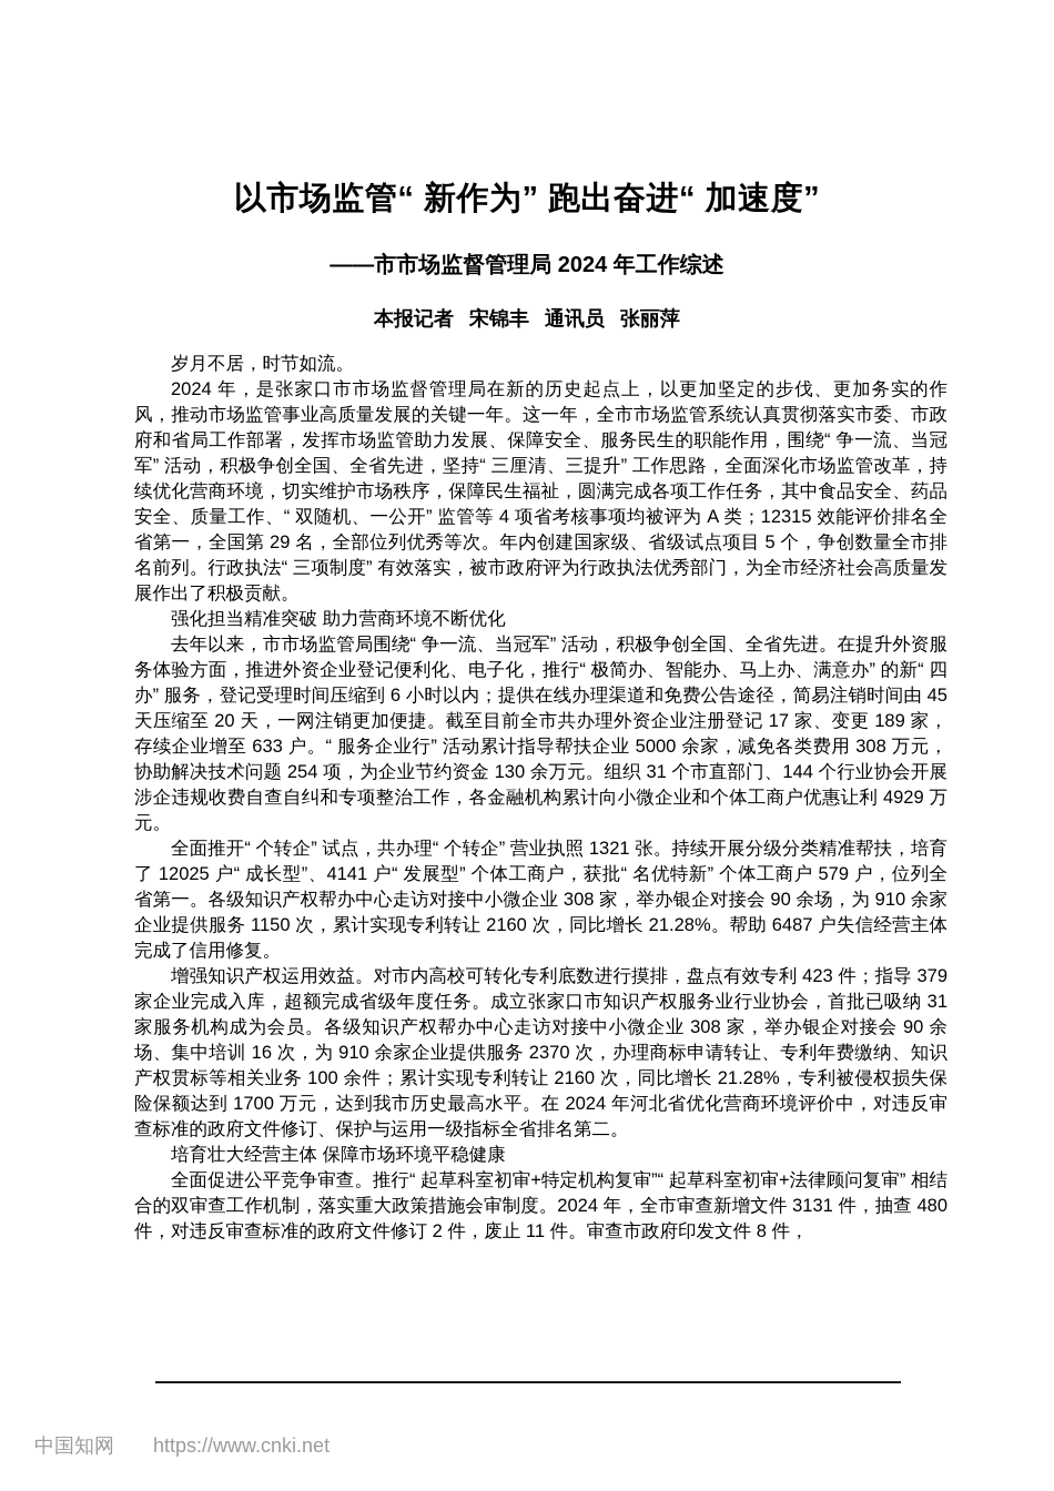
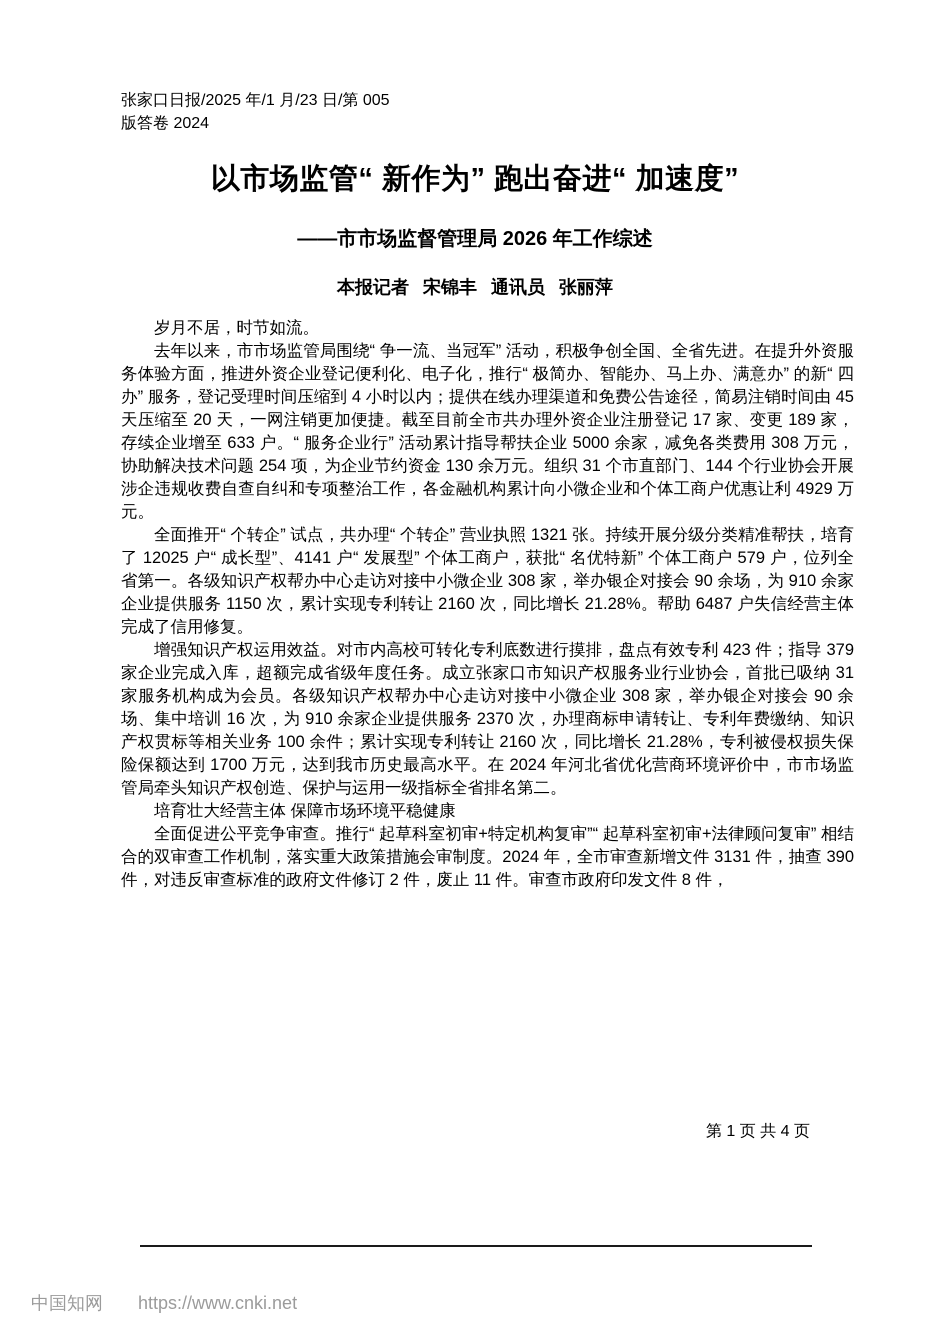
+ 张家口日报/2025 年/1 月/23 日/第 005
+ 版答卷 2024
  以市场监管“ 新作为” 跑出奋进“ 加速度”
- ——市市场监督管理局 2024 年工作综述
+ ——市市场监督管理局 2026 年工作综述
  本报记者 宋锦丰 通讯员 张丽萍
  岁月不居，时节如流。
- 2024 年，是张家口市市场监督管理局在新的历史起点上，以更加坚定的步伐、更加务实的作风，推动市场监管事业高质量发展的关键一年。这一年，全市市场监管系统认真贯彻落实市委、市政府和省局工作部署，发挥市场监管助力发展、保障安全、服务民生的职能作用，围绕“ 争一流、当冠军” 活动，积极争创全国、全省先进，坚持“ 三厘清、三提升” 工作思路，全面深化市场监管改革，持续优化营商环境，切实维护市场秩序，保障民生福祉，圆满完成各项工作任务，其中食品安全、药品安全、质量工作、“ 双随机、一公开” 监管等 4 项省考核事项均被评为 A 类；12315 效能评价排名全省第一，全国第 29 名，全部位列优秀等次。年内创建国家级、省级试点项目 5 个，争创数量全市排名前列。行政执法“ 三项制度” 有效落实，被市政府评为行政执法优秀部门，为全市经济社会高质量发展作出了积极贡献。
- 强化担当精准突破 助力营商环境不断优化
- 去年以来，市市场监管局围绕“ 争一流、当冠军” 活动，积极争创全国、全省先进。在提升外资服务体验方面，推进外资企业登记便利化、电子化，推行“ 极简办、智能办、马上办、满意办” 的新“ 四办” 服务，登记受理时间压缩到 6 小时以内；提供在线办理渠道和免费公告途径，简易注销时间由 45 天压缩至 20 天，一网注销更加便捷。截至目前全市共办理外资企业注册登记 17 家、变更 189 家，存续企业增至 633 户。“ 服务企业行” 活动累计指导帮扶企业 5000 余家，减免各类费用 308 万元，协助解决技术问题 254 项，为企业节约资金 130 余万元。组织 31 个市直部门、144 个行业协会开展涉企违规收费自查自纠和专项整治工作，各金融机构累计向小微企业和个体工商户优惠让利 4929 万元。
+ 去年以来，市市场监管局围绕“ 争一流、当冠军” 活动，积极争创全国、全省先进。在提升外资服务体验方面，推进外资企业登记便利化、电子化，推行“ 极简办、智能办、马上办、满意办” 的新“ 四办” 服务，登记受理时间压缩到 4 小时以内；提供在线办理渠道和免费公告途径，简易注销时间由 45 天压缩至 20 天，一网注销更加便捷。截至目前全市共办理外资企业注册登记 17 家、变更 189 家，存续企业增至 633 户。“ 服务企业行” 活动累计指导帮扶企业 5000 余家，减免各类费用 308 万元，协助解决技术问题 254 项，为企业节约资金 130 余万元。组织 31 个市直部门、144 个行业协会开展涉企违规收费自查自纠和专项整治工作，各金融机构累计向小微企业和个体工商户优惠让利 4929 万元。
  全面推开“ 个转企” 试点，共办理“ 个转企” 营业执照 1321 张。持续开展分级分类精准帮扶，培育了 12025 户“ 成长型”、4141 户“ 发展型” 个体工商户，获批“ 名优特新” 个体工商户 579 户，位列全省第一。各级知识产权帮办中心走访对接中小微企业 308 家，举办银企对接会 90 余场，为 910 余家企业提供服务 1150 次，累计实现专利转让 2160 次，同比增长 21.28%。帮助 6487 户失信经营主体完成了信用修复。
- 增强知识产权运用效益。对市内高校可转化专利底数进行摸排，盘点有效专利 423 件；指导 379 家企业完成入库，超额完成省级年度任务。成立张家口市知识产权服务业行业协会，首批已吸纳 31 家服务机构成为会员。各级知识产权帮办中心走访对接中小微企业 308 家，举办银企对接会 90 余场、集中培训 16 次，为 910 余家企业提供服务 2370 次，办理商标申请转让、专利年费缴纳、知识产权贯标等相关业务 100 余件；累计实现专利转让 2160 次，同比增长 21.28%，专利被侵权损失保险保额达到 1700 万元，达到我市历史最高水平。在 2024 年河北省优化营商环境评价中，对违反审查标准的政府文件修订、保护与运用一级指标全省排名第二。
+ 增强知识产权运用效益。对市内高校可转化专利底数进行摸排，盘点有效专利 423 件；指导 379 家企业完成入库，超额完成省级年度任务。成立张家口市知识产权服务业行业协会，首批已吸纳 31 家服务机构成为会员。各级知识产权帮办中心走访对接中小微企业 308 家，举办银企对接会 90 余场、集中培训 16 次，为 910 余家企业提供服务 2370 次，办理商标申请转让、专利年费缴纳、知识产权贯标等相关业务 100 余件；累计实现专利转让 2160 次，同比增长 21.28%，专利被侵权损失保险保额达到 1700 万元，达到我市历史最高水平。在 2024 年河北省优化营商环境评价中，市市场监管局牵头知识产权创造、保护与运用一级指标全省排名第二。
  培育壮大经营主体 保障市场环境平稳健康
- 全面促进公平竞争审查。推行“ 起草科室初审+特定机构复审”“ 起草科室初审+法律顾问复审” 相结合的双审查工作机制，落实重大政策措施会审制度。2024 年，全市审查新增文件 3131 件，抽查 480 件，对违反审查标准的政府文件修订 2 件，废止 11 件。审查市政府印发文件 8 件，
+ 全面促进公平竞争审查。推行“ 起草科室初审+特定机构复审”“ 起草科室初审+法律顾问复审” 相结合的双审查工作机制，落实重大政策措施会审制度。2024 年，全市审查新增文件 3131 件，抽查 390 件，对违反审查标准的政府文件修订 2 件，废止 11 件。审查市政府印发文件 8 件，
+ 第 1 页 共 4 页
  中国知网
  https://www.cnki.net
